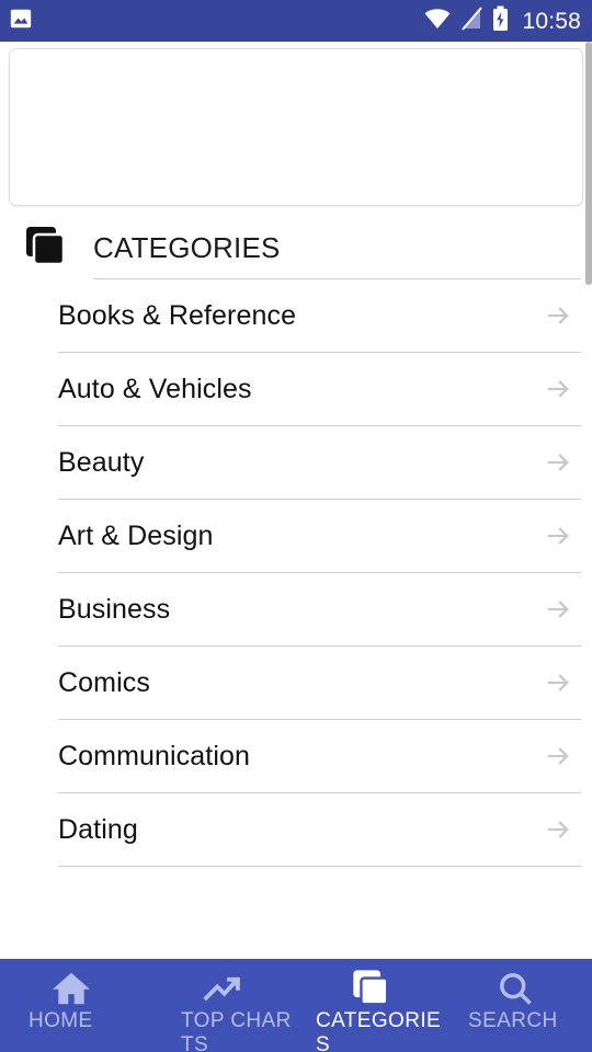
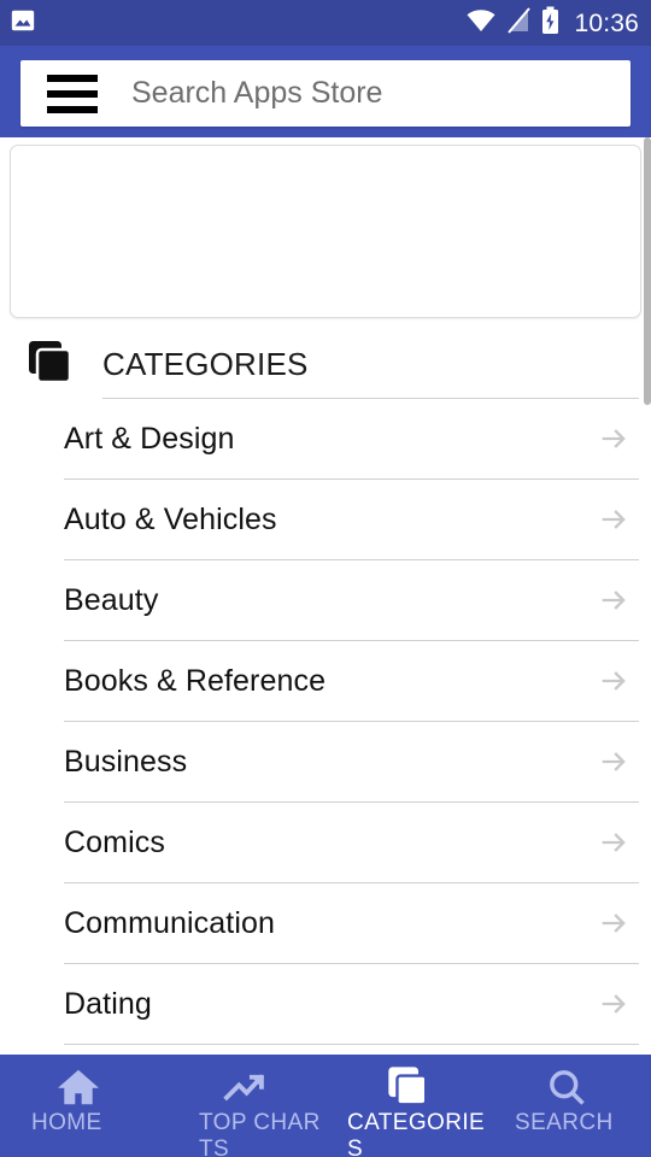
- 10:58
+ 10:36
+ Search Apps Store
  CATEGORIES
- Books & Reference
+ Art & Design
  Auto & Vehicles
  Beauty
- Art & Design
+ Books & Reference
  Business
  Comics
  Communication
  Dating
  HOME
  TOP CHARTS
  CATEGORIES
  SEARCH
